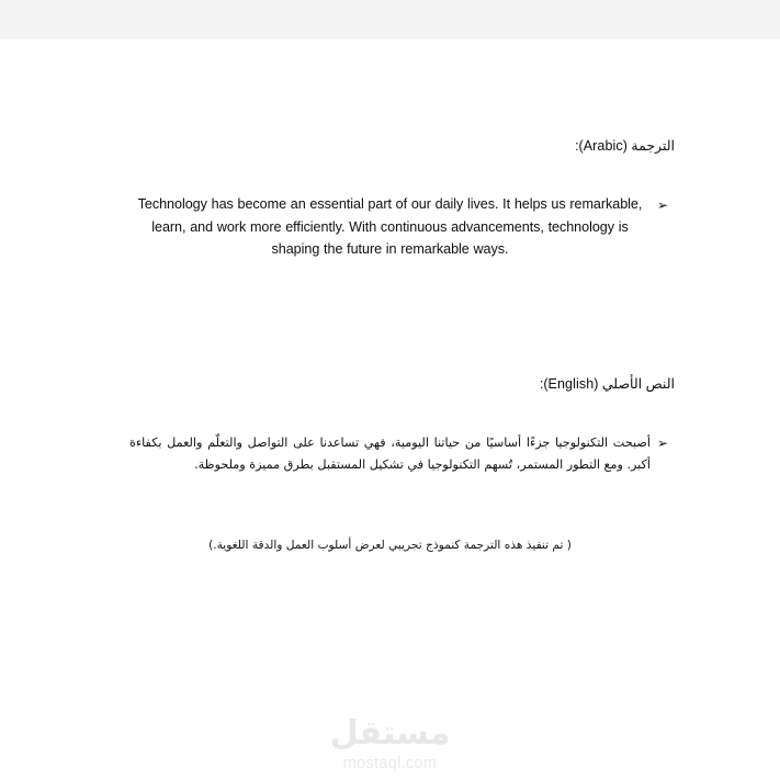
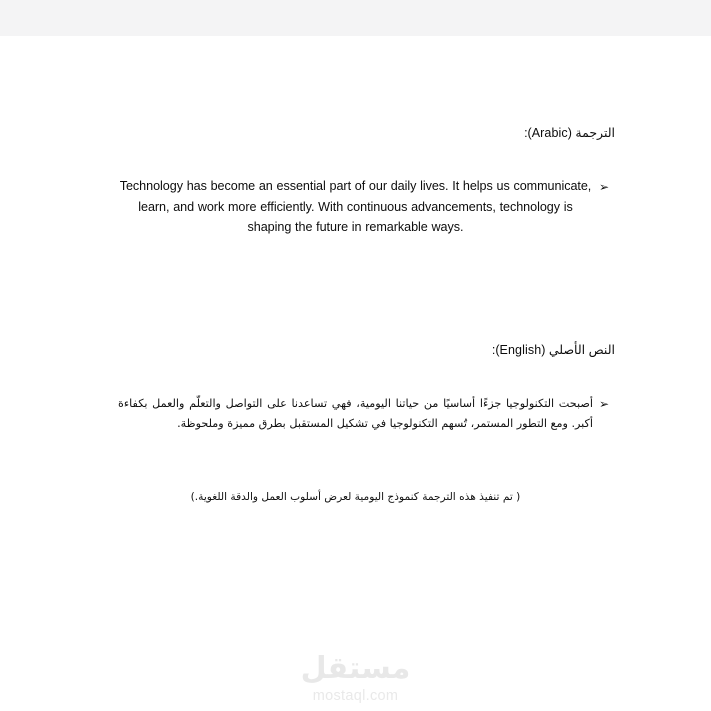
  الترجمة (Arabic):
  ➢
- Technology has become an essential part of our daily lives. It helps us remarkable, learn, and work more efficiently. With continuous advancements, technology is shaping the future in remarkable ways.
+ Technology has become an essential part of our daily lives. It helps us communicate, learn, and work more efficiently. With continuous advancements, technology is shaping the future in remarkable ways.
  النص الأصلي (English):
  ➢
  أصبحت التكنولوجيا جزءًا أساسيًا من حياتنا اليومية، فهي تساعدنا على التواصل والتعلّم والعمل بكفاءة أكبر. ومع التطور المستمر، تُسهم التكنولوجيا في تشكيل المستقبل بطرق مميزة وملحوظة.
- ( تم تنفيذ هذه الترجمة كنموذج تجريبي لعرض أسلوب العمل والدقة اللغوية.)
+ ( تم تنفيذ هذه الترجمة كنموذج اليومية لعرض أسلوب العمل والدقة اللغوية.)
